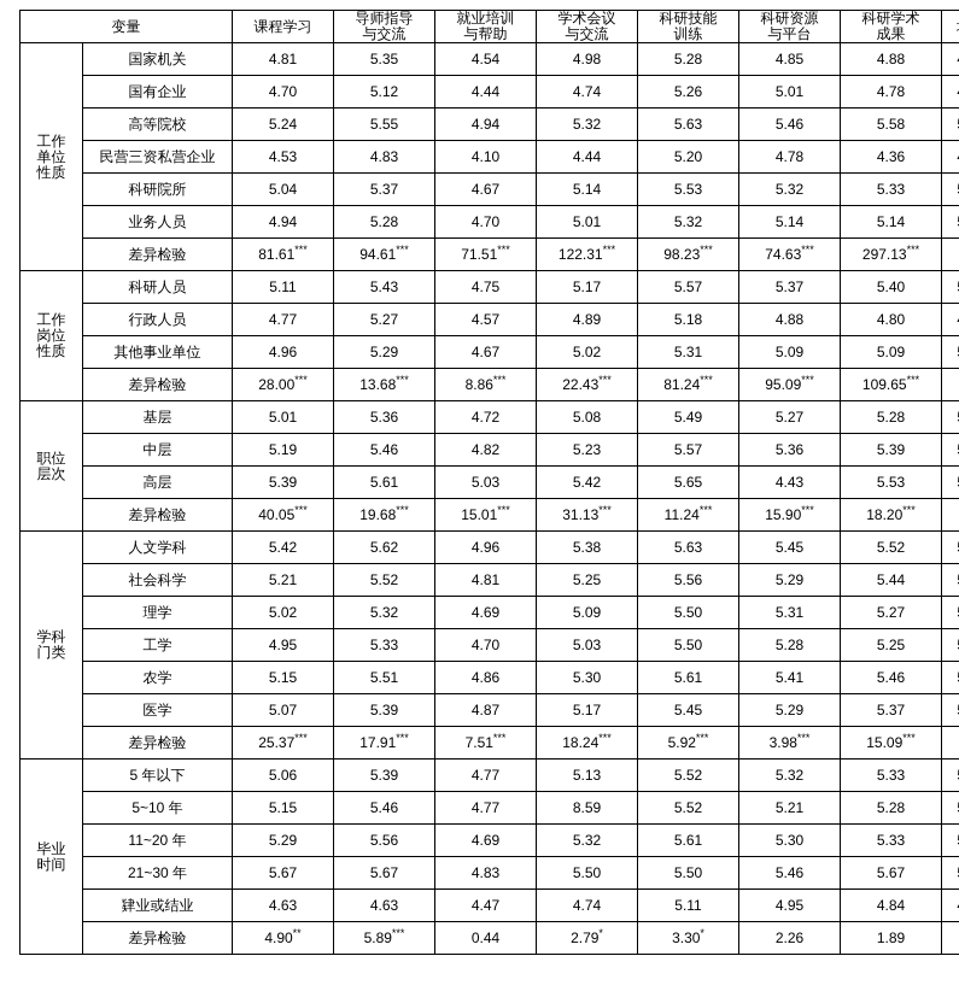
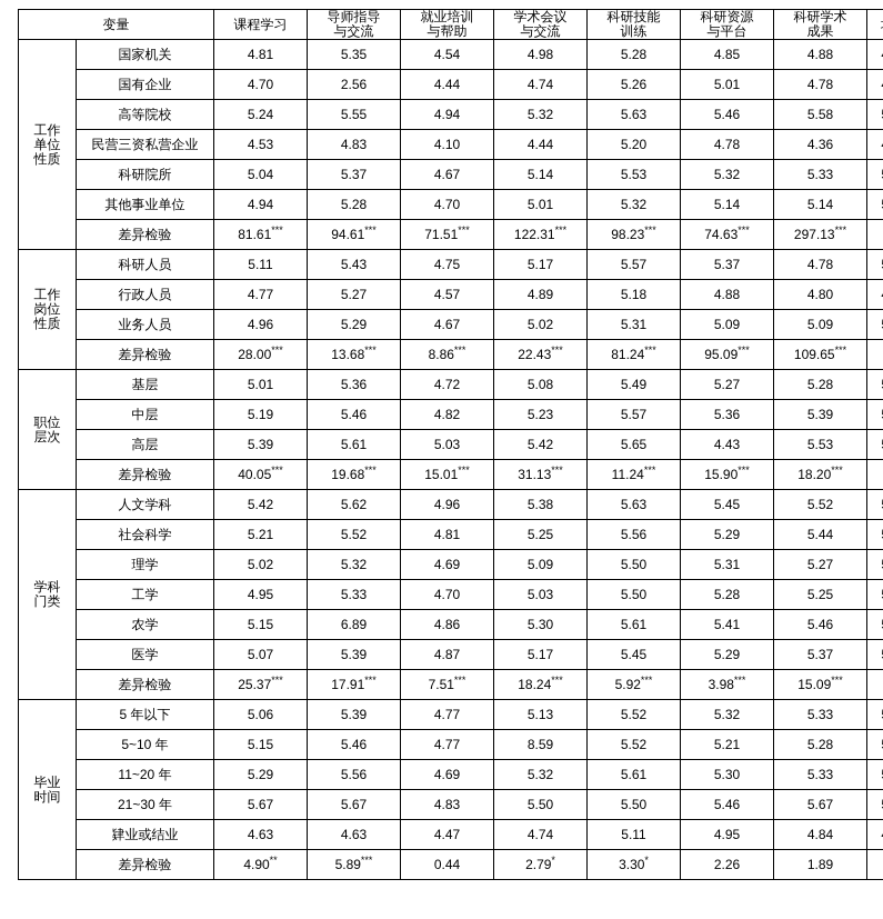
  变量	课程学习	导师指导 与交流	就业培训 与帮助	学术会议 与交流	科研技能 训练	科研资源 与平台	科研学术 成果
  工作单位性质	国家机关	4.81	5.35	4.54	4.98	5.28	4.85	4.88
- 国有企业	4.70	5.12	4.44	4.74	5.26	5.01	4.78
+ 国有企业	4.70	2.56	4.44	4.74	5.26	5.01	4.78
  高等院校	5.24	5.55	4.94	5.32	5.63	5.46	5.58
  民营三资私营企业	4.53	4.83	4.10	4.44	5.20	4.78	4.36
  科研院所	5.04	5.37	4.67	5.14	5.53	5.32	5.33
- 业务人员	4.94	5.28	4.70	5.01	5.32	5.14	5.14
+ 其他事业单位	4.94	5.28	4.70	5.01	5.32	5.14	5.14
  差异检验	81.61***	94.61***	71.51***	122.31***	98.23***	74.63***	297.13***
- 工作岗位性质	科研人员	5.11	5.43	4.75	5.17	5.57	5.37	5.40
+ 工作岗位性质	科研人员	5.11	5.43	4.75	5.17	5.57	5.37	4.78
  行政人员	4.77	5.27	4.57	4.89	5.18	4.88	4.80
- 其他事业单位	4.96	5.29	4.67	5.02	5.31	5.09	5.09
+ 业务人员	4.96	5.29	4.67	5.02	5.31	5.09	5.09
  差异检验	28.00***	13.68***	8.86***	22.43***	81.24***	95.09***	109.65***
  职位层次	基层	5.01	5.36	4.72	5.08	5.49	5.27	5.28
  中层	5.19	5.46	4.82	5.23	5.57	5.36	5.39
  高层	5.39	5.61	5.03	5.42	5.65	4.43	5.53
  差异检验	40.05***	19.68***	15.01***	31.13***	11.24***	15.90***	18.20***
  学科门类	人文学科	5.42	5.62	4.96	5.38	5.63	5.45	5.52
  社会科学	5.21	5.52	4.81	5.25	5.56	5.29	5.44
  理学	5.02	5.32	4.69	5.09	5.50	5.31	5.27
  工学	4.95	5.33	4.70	5.03	5.50	5.28	5.25
- 农学	5.15	5.51	4.86	5.30	5.61	5.41	5.46
+ 农学	5.15	6.89	4.86	5.30	5.61	5.41	5.46
  医学	5.07	5.39	4.87	5.17	5.45	5.29	5.37
  差异检验	25.37***	17.91***	7.51***	18.24***	5.92***	3.98***	15.09***
  毕业时间	5 年以下	5.06	5.39	4.77	5.13	5.52	5.32	5.33
  5~10 年	5.15	5.46	4.77	8.59	5.52	5.21	5.28
  11~20 年	5.29	5.56	4.69	5.32	5.61	5.30	5.33
  21~30 年	5.67	5.67	4.83	5.50	5.50	5.46	5.67
  肄业或结业	4.63	4.63	4.47	4.74	5.11	4.95	4.84
  差异检验	4.90**	5.89***	0.44	2.79*	3.30*	2.26	1.89
